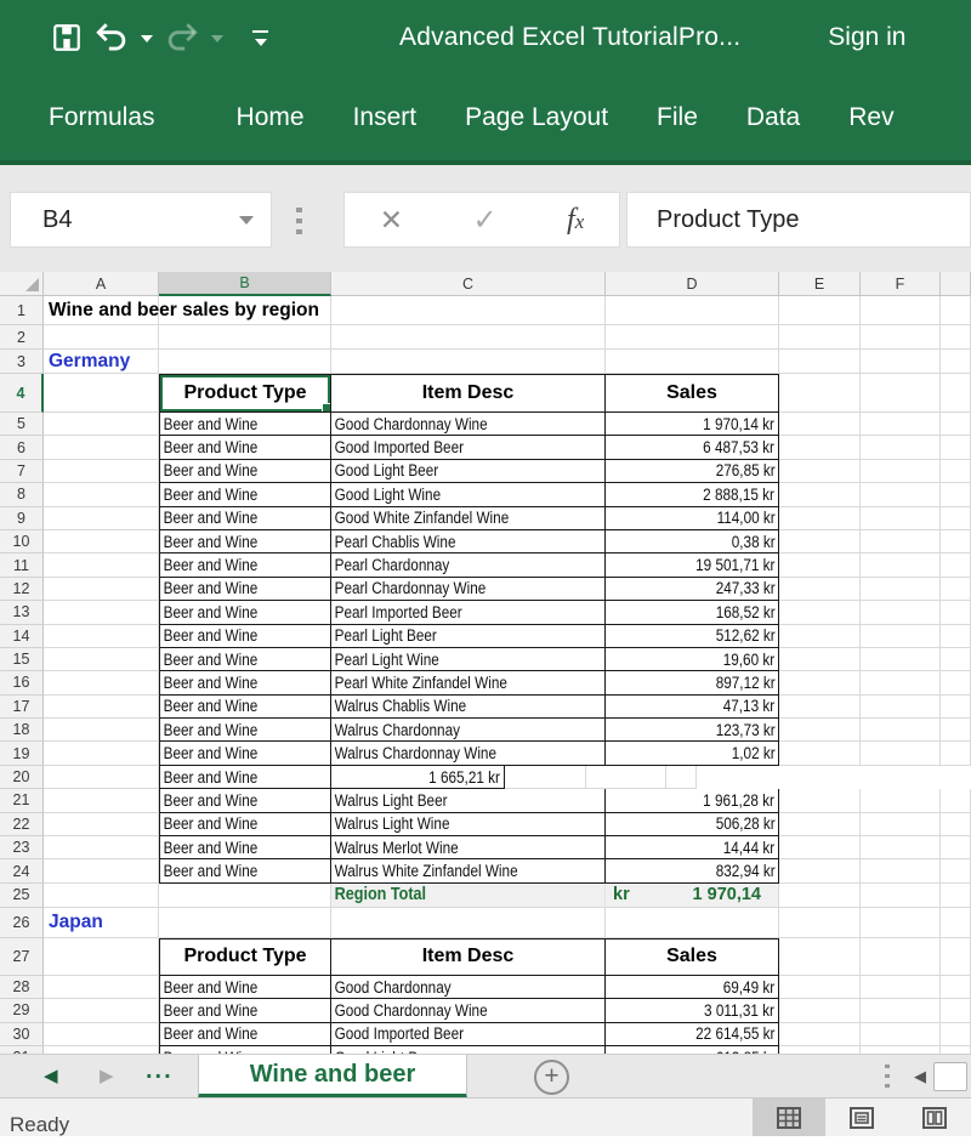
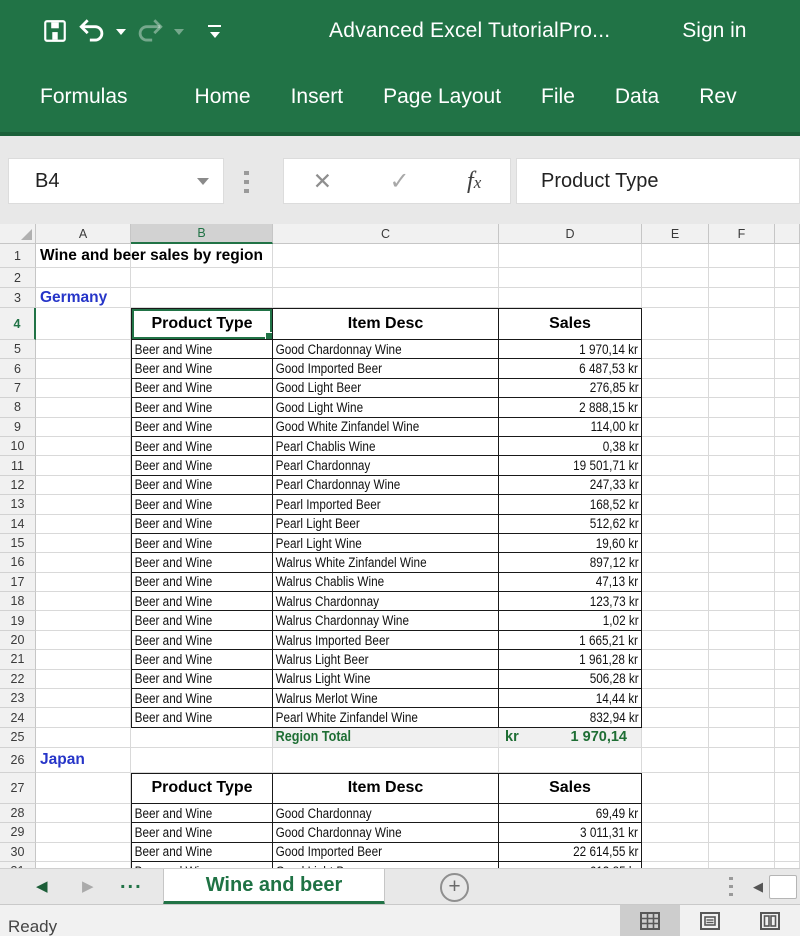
  Advanced Excel TutorialPro...
  Sign in
  Formulas
  Home
  Insert
  Page Layout
  File
  Data
  Rev
  B4
  ✕
  ✓
  fx
  Product Type
  A
  B
  C
  D
  E
  F
  1
  Wine and beer sales by region
  2
  3
  Germany
  4
  Product Type
  Item Desc
  Sales
  5
  Beer and Wine
  Good Chardonnay Wine
  1 970,14 kr
  6
  Beer and Wine
  Good Imported Beer
  6 487,53 kr
  7
  Beer and Wine
  Good Light Beer
  276,85 kr
  8
  Beer and Wine
  Good Light Wine
  2 888,15 kr
  9
  Beer and Wine
  Good White Zinfandel Wine
  114,00 kr
  10
  Beer and Wine
  Pearl Chablis Wine
  0,38 kr
  11
  Beer and Wine
  Pearl Chardonnay
  19 501,71 kr
  12
  Beer and Wine
  Pearl Chardonnay Wine
  247,33 kr
  13
  Beer and Wine
  Pearl Imported Beer
  168,52 kr
  14
  Beer and Wine
  Pearl Light Beer
  512,62 kr
  15
  Beer and Wine
  Pearl Light Wine
  19,60 kr
  16
  Beer and Wine
- Pearl White Zinfandel Wine
+ Walrus White Zinfandel Wine
  897,12 kr
  17
  Beer and Wine
  Walrus Chablis Wine
  47,13 kr
  18
  Beer and Wine
  Walrus Chardonnay
  123,73 kr
  19
  Beer and Wine
  Walrus Chardonnay Wine
  1,02 kr
  20
  Beer and Wine
+ Walrus Imported Beer
  1 665,21 kr
  21
  Beer and Wine
  Walrus Light Beer
  1 961,28 kr
  22
  Beer and Wine
  Walrus Light Wine
  506,28 kr
  23
  Beer and Wine
  Walrus Merlot Wine
  14,44 kr
  24
  Beer and Wine
- Walrus White Zinfandel Wine
+ Pearl White Zinfandel Wine
  832,94 kr
  25
  Region Total
  kr
  1 970,14
  26
  Japan
  27
  Product Type
  Item Desc
  Sales
  28
  Beer and Wine
  Good Chardonnay
  69,49 kr
  29
  Beer and Wine
  Good Chardonnay Wine
  3 011,31 kr
  30
  Beer and Wine
  Good Imported Beer
  22 614,55 kr
  ◀
  ▶
  ...
  Wine and beer
  +
  ◀
  Ready
